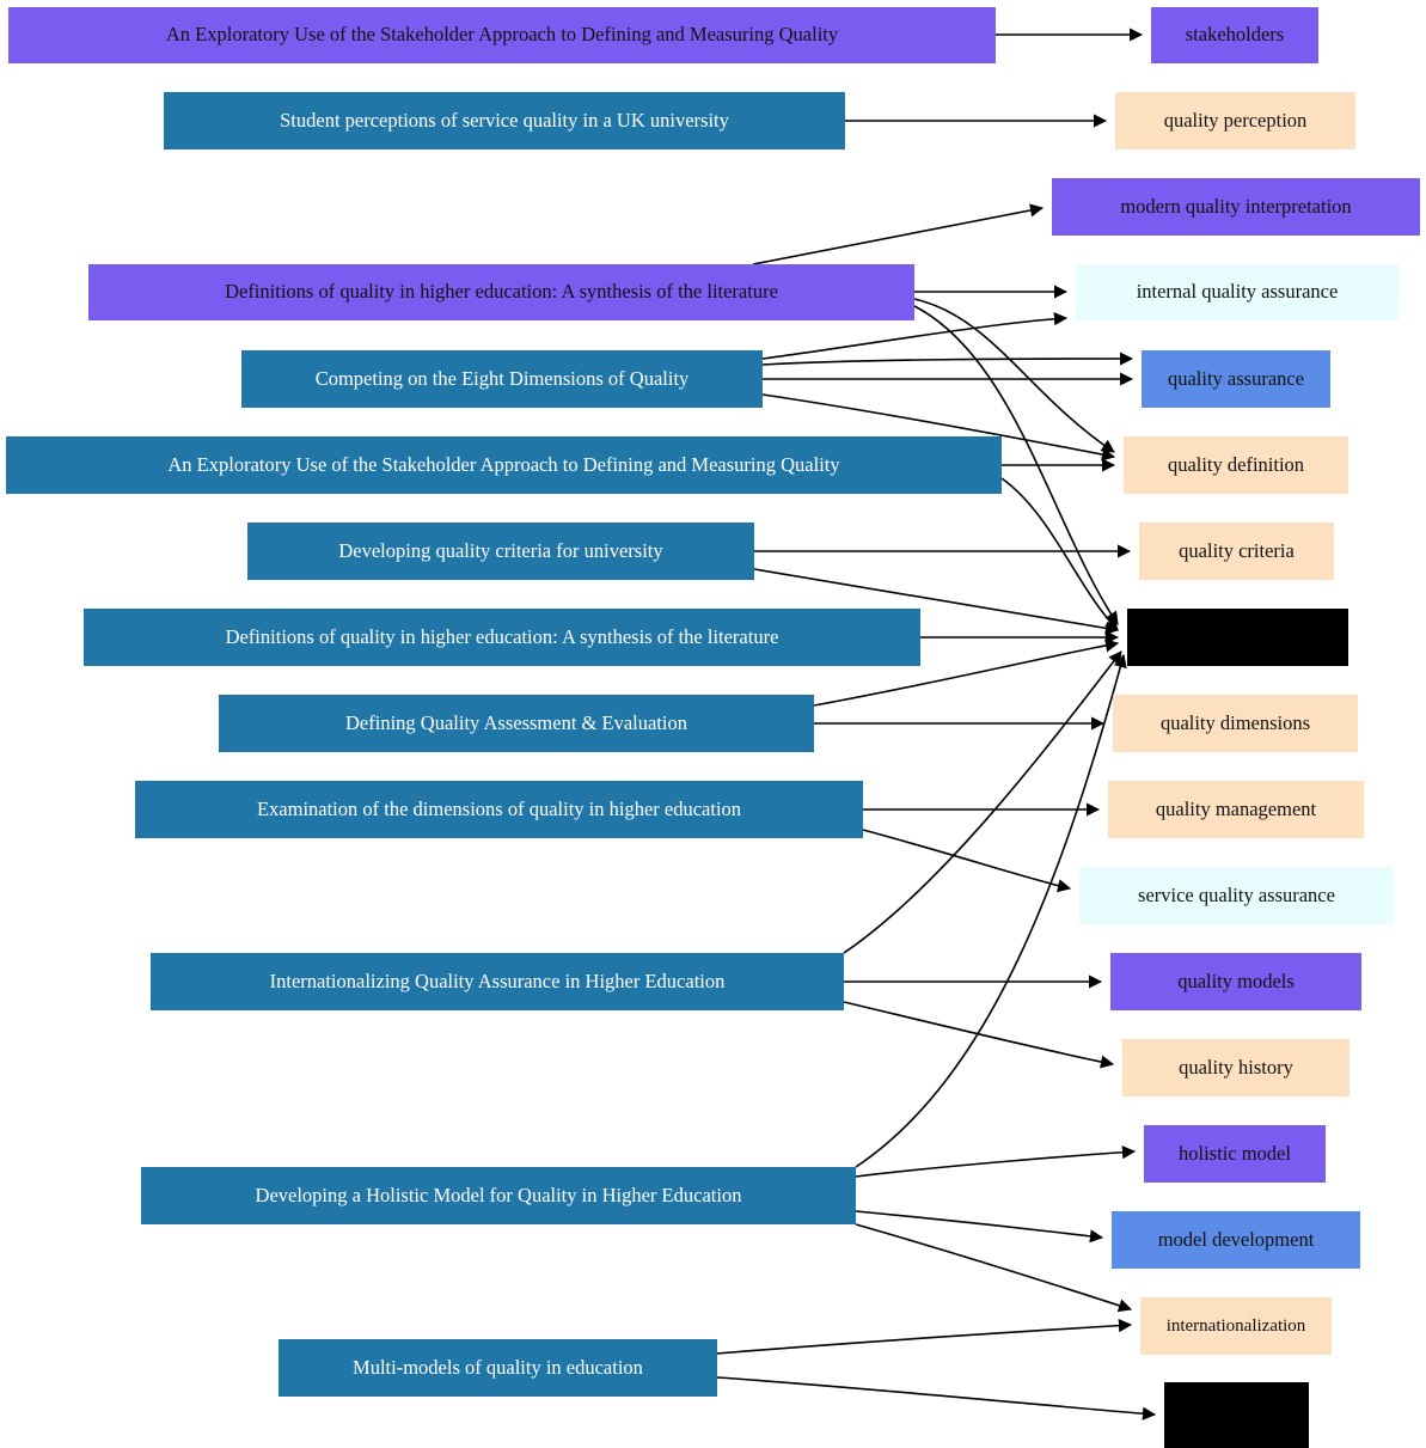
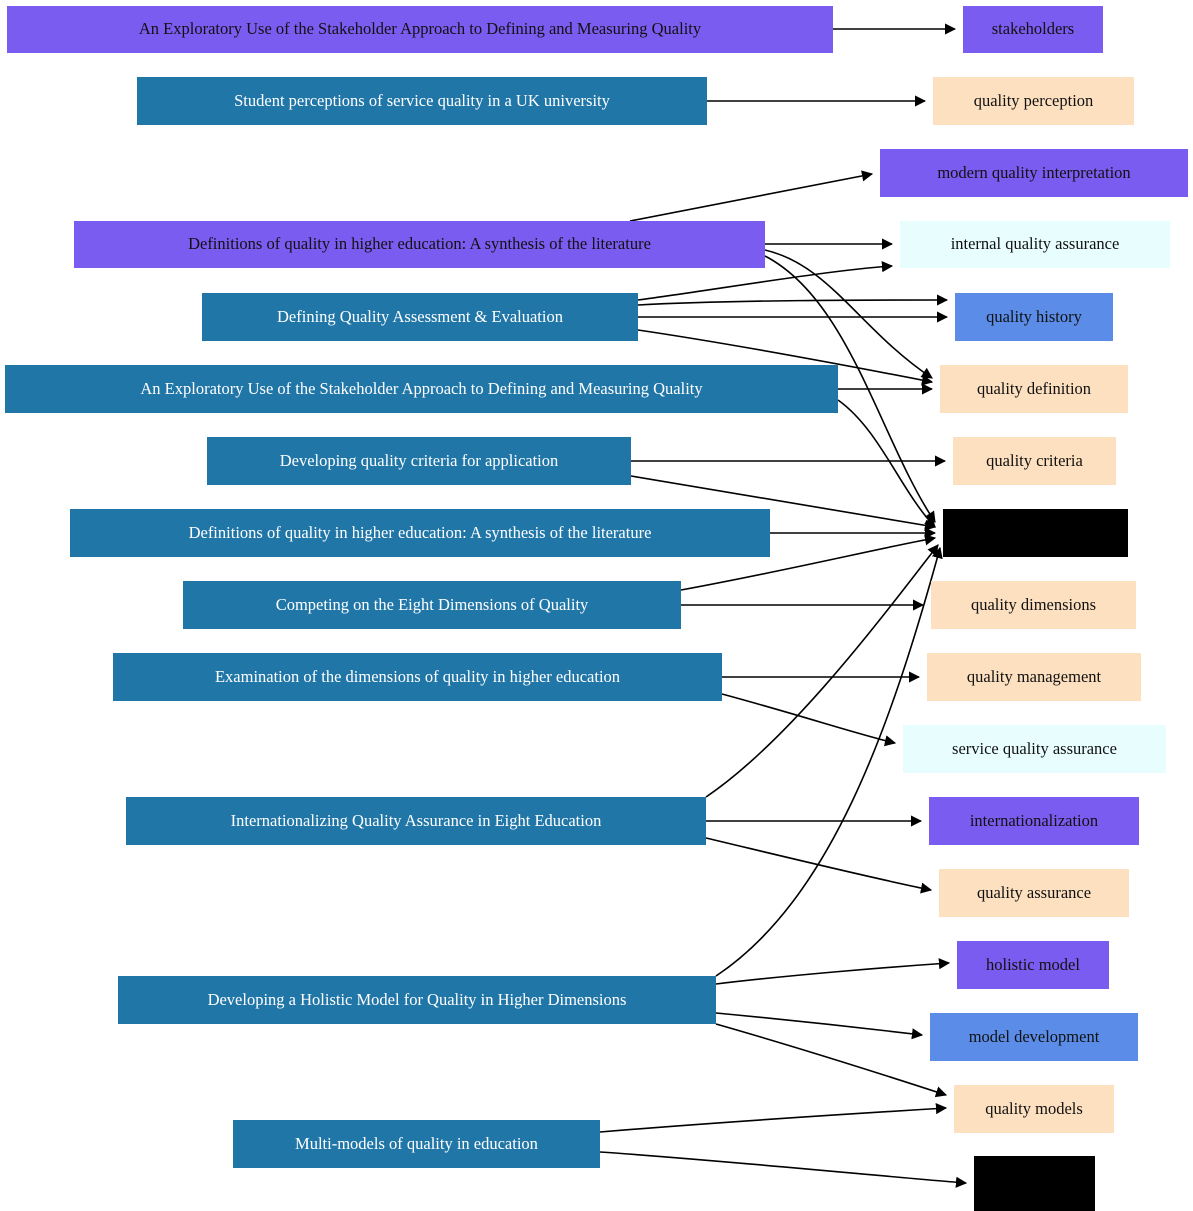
  An Exploratory Use of the Stakeholder Approach to Defining and Measuring Quality
  Student perceptions of service quality in a UK university
  Definitions of quality in higher education: A synthesis of the literature
- Competing on the Eight Dimensions of Quality
+ Defining Quality Assessment & Evaluation
  An Exploratory Use of the Stakeholder Approach to Defining and Measuring Quality
- Developing quality criteria for university
+ Developing quality criteria for application
  Definitions of quality in higher education: A synthesis of the literature
- Defining Quality Assessment & Evaluation
+ Competing on the Eight Dimensions of Quality
  Examination of the dimensions of quality in higher education
- Internationalizing Quality Assurance in Higher Education
+ Internationalizing Quality Assurance in Eight Education
- Developing a Holistic Model for Quality in Higher Education
+ Developing a Holistic Model for Quality in Higher Dimensions
  Multi-models of quality in education
  stakeholders
  quality perception
  modern quality interpretation
  internal quality assurance
- quality assurance
+ quality history
  quality definition
  quality criteria
  quality dimensions
  quality management
  service quality assurance
- quality models
+ internationalization
- quality history
+ quality assurance
  holistic model
  model development
- internationalization
+ quality models
